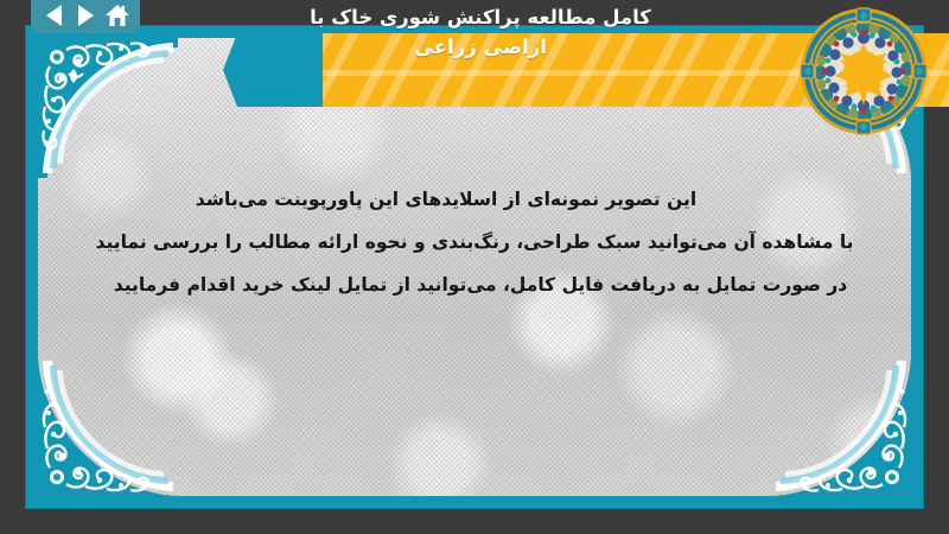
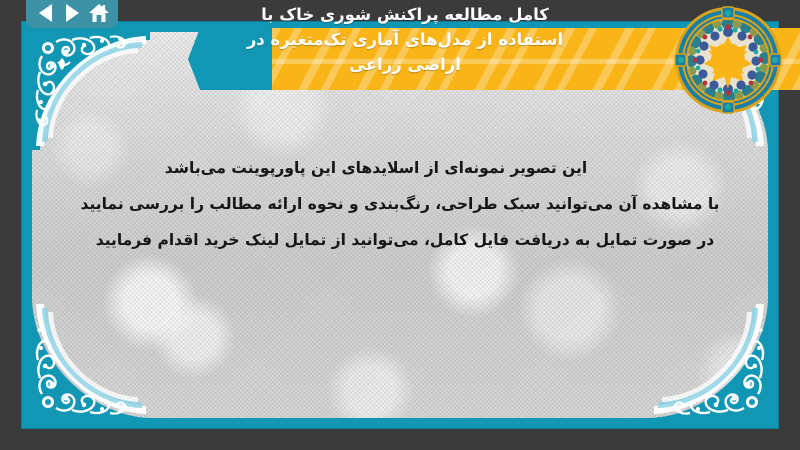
  این تصویر نمونه‌ای از اسلایدهای این پاورپوینت می‌باشد
  با مشاهده آن می‌توانید سبک طراحی، رنگ‌بندی و نحوه ارائه مطالب را بررسی نمایید
  در صورت تمایل به دریافت فایل کامل، می‌توانید از تمایل لینک خرید اقدام فرمایید
  کامل مطالعه پراکنش شوری خاک با
+ استفاده از مدل‌های آماری تک‌متغیره در
  اراضی زراعی
